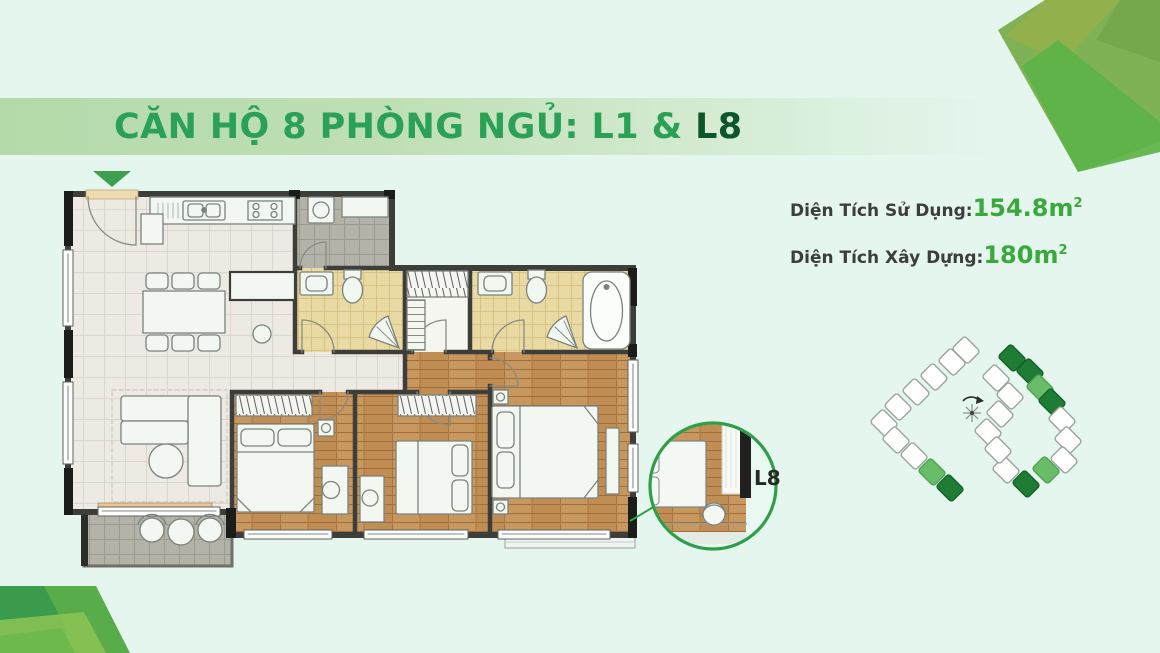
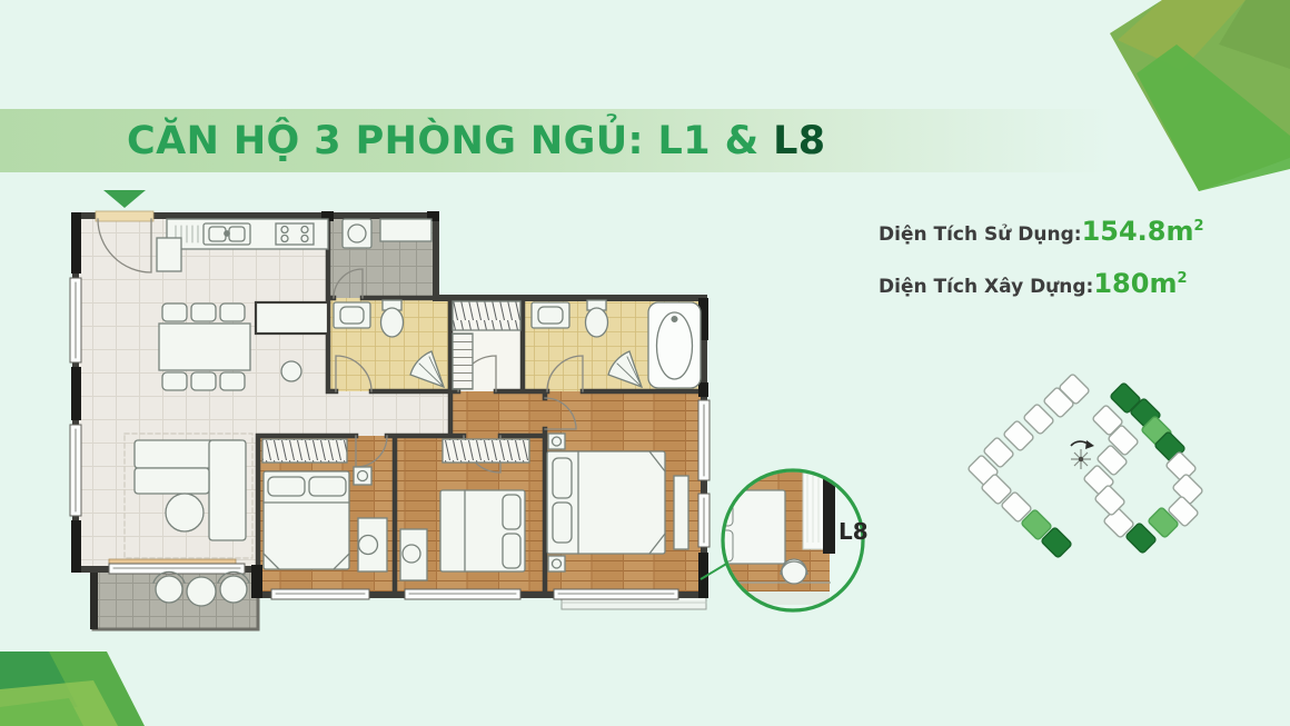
- CĂN HỘ 8 PHÒNG NGỦ: L1 & L8
+ CĂN HỘ 3 PHÒNG NGỦ: L1 & L8
  Diện Tích Sử Dụng:
  154.8m2
  Diện Tích Xây Dựng:
  180m2
  L8
